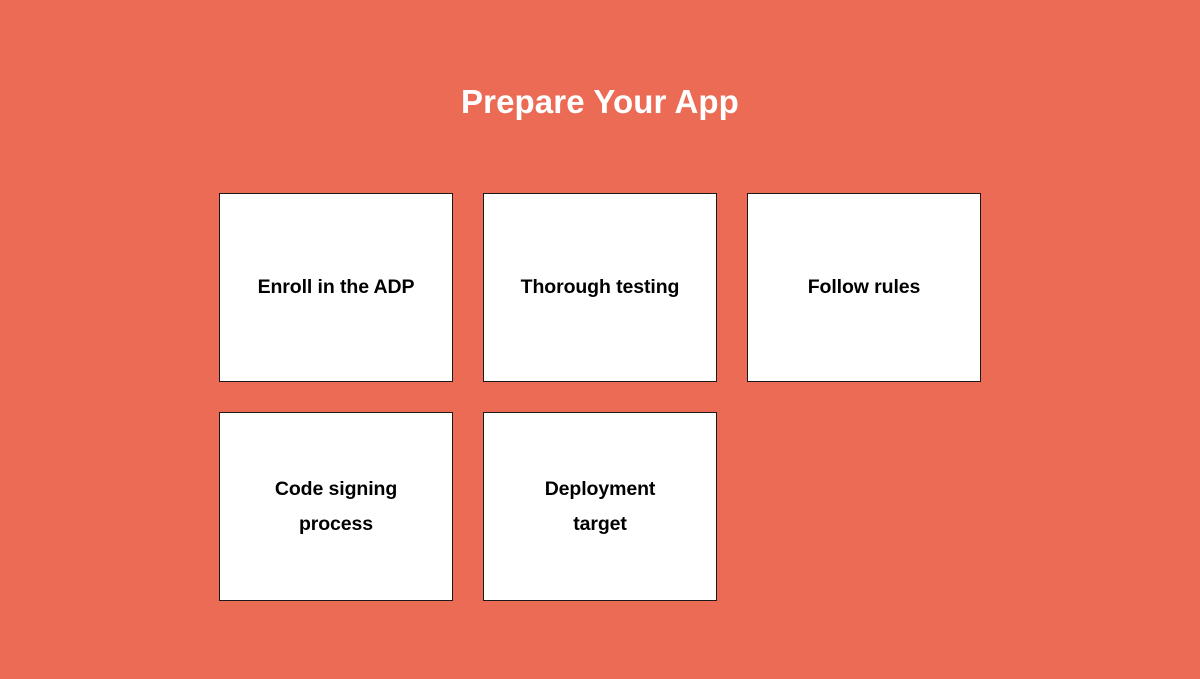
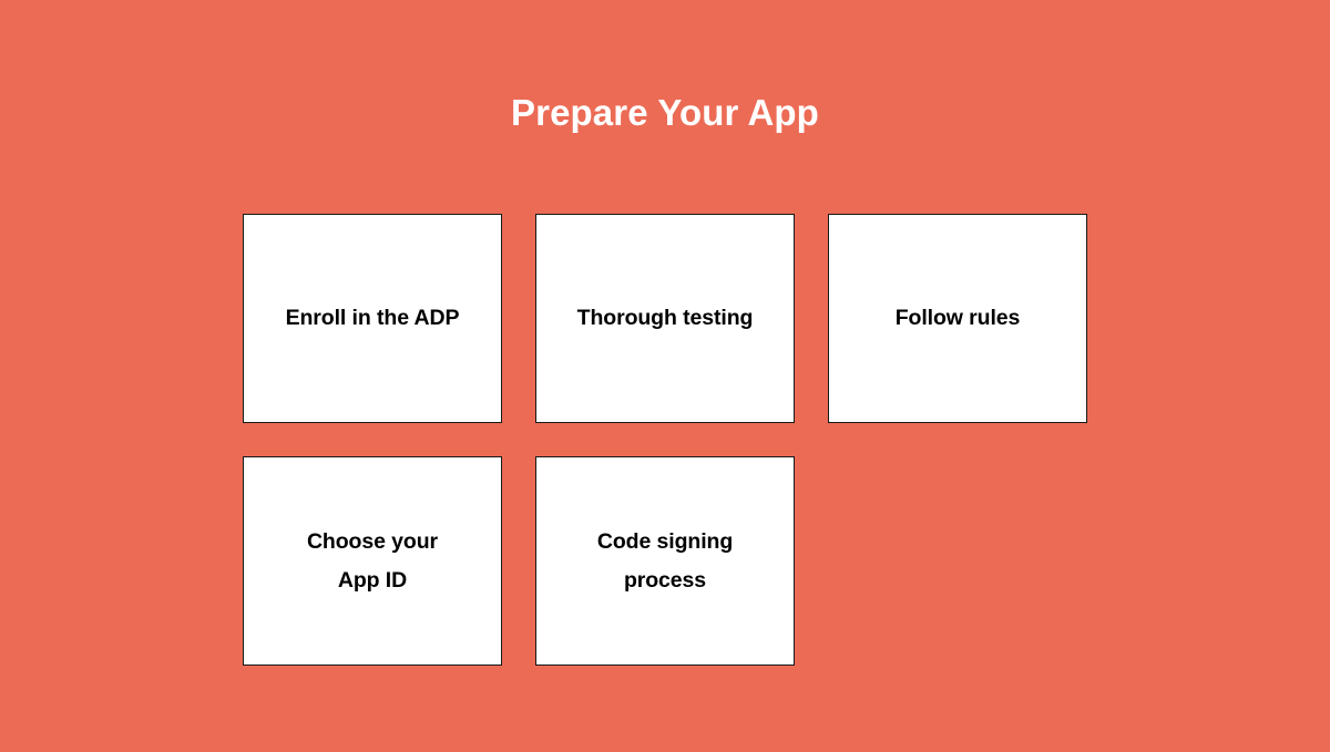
  Prepare Your App
  Enroll in the ADP
  Thorough testing
  Follow rules
+ Choose your
+ App ID
  Code signing
  process
- Deployment
- target
